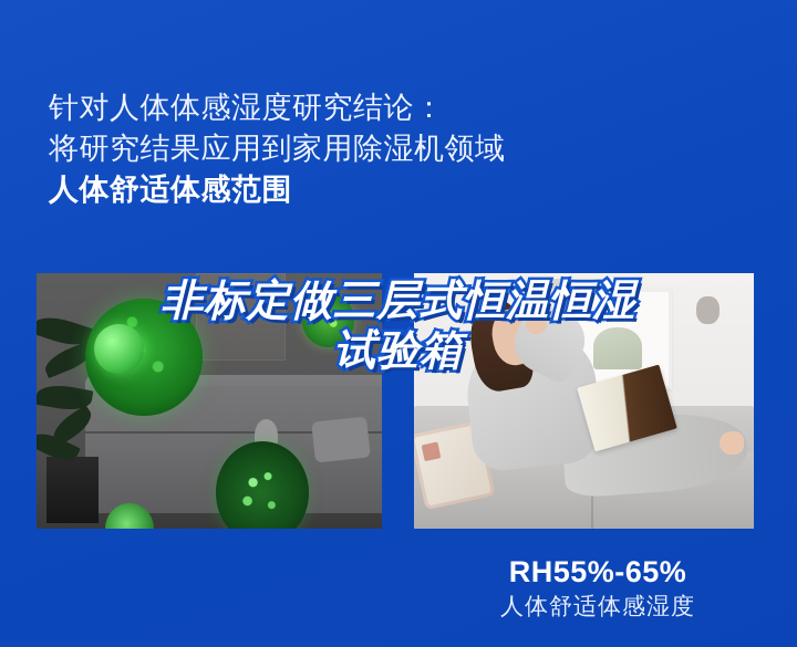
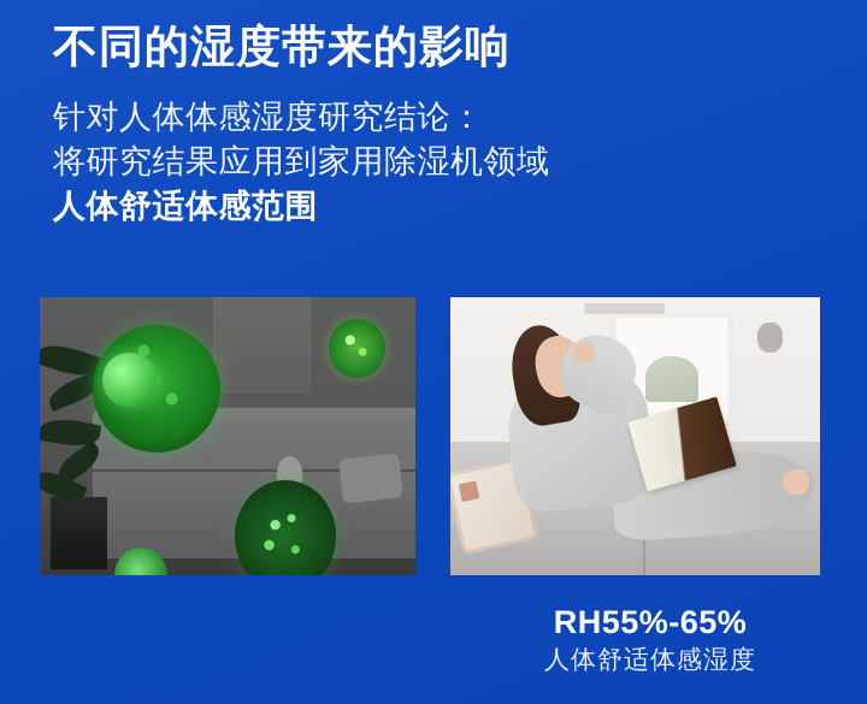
+ 不同的湿度带来的影响
  针对人体体感湿度研究结论：
  将研究结果应用到家用除湿机领域
  人体舒适体感范围
- 非标定做三层式恒温恒湿
- 试验箱
  RH55%-65%
  人体舒适体感湿度
